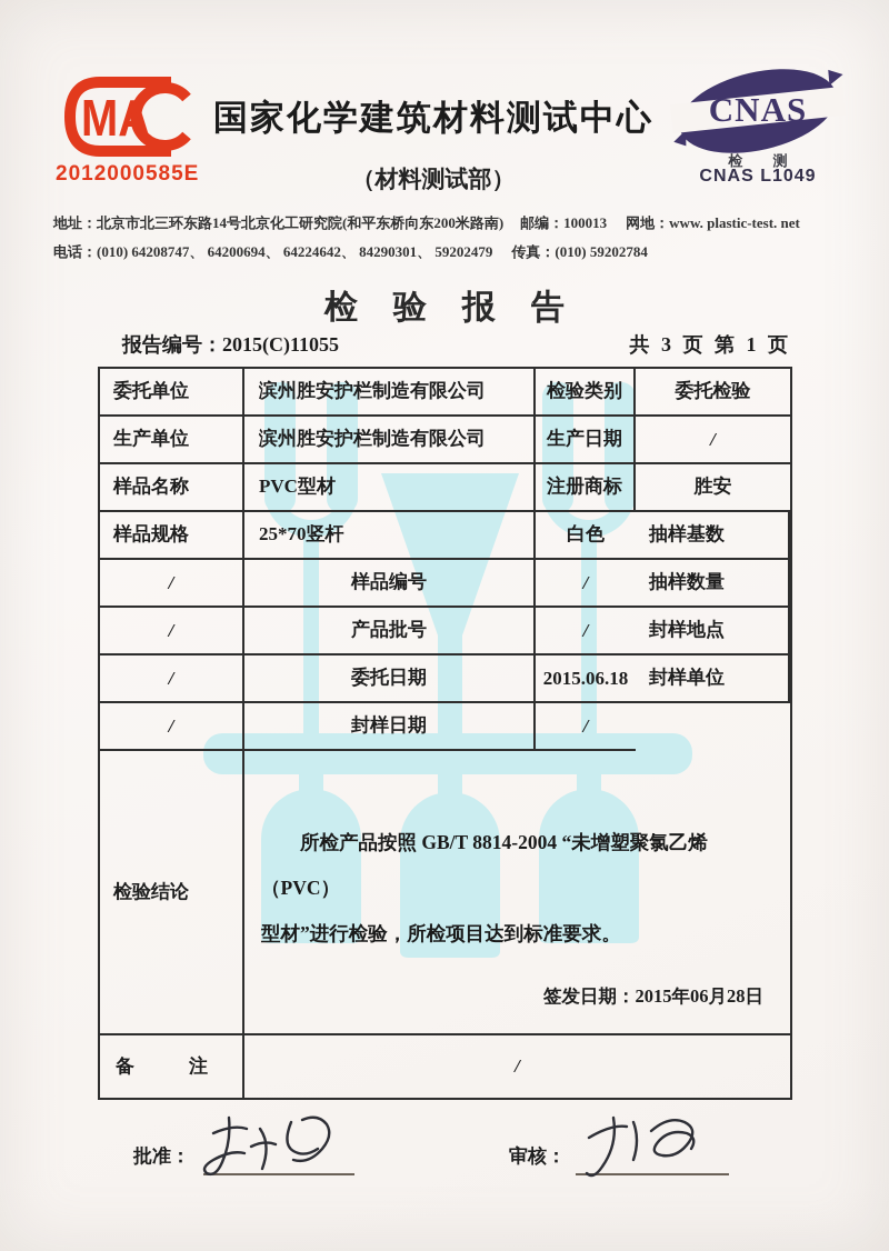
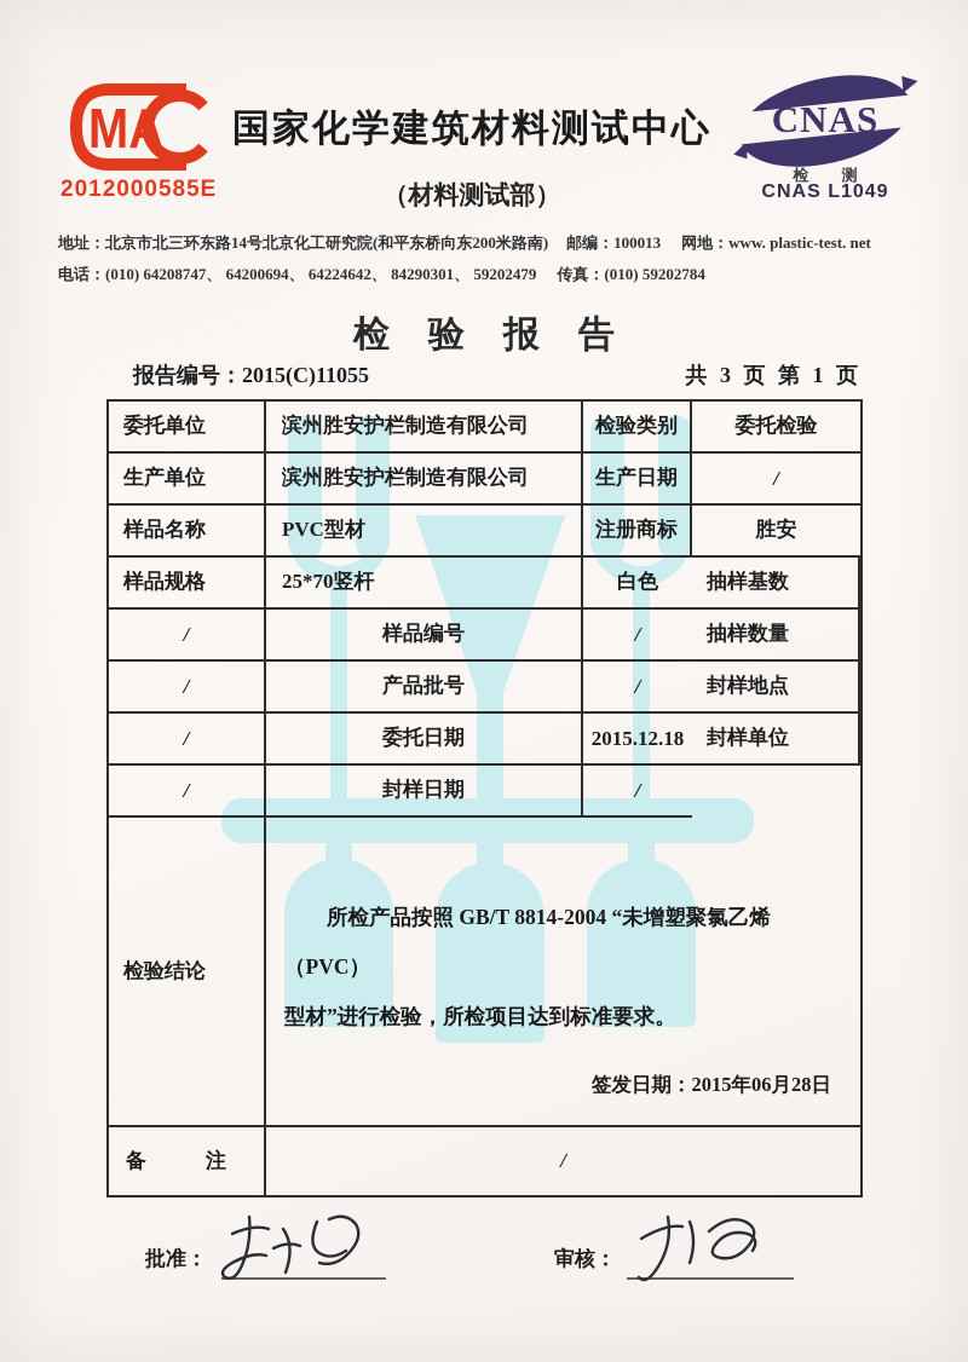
  MA
  2012000585E
  国家化学建筑材料测试中心
  （材料测试部）
  CNAS
  检 测
  CNAS L1049
  地址：北京市北三环东路14号北京化工研究院(和平东桥向东200米路南) 邮编：100013 网地：www. plastic-test. net
  电话：(010) 64208747、 64200694、 64224642、 84290301、 59202479 传真：(010) 59202784
  检验报告
  报告编号：2015(C)11055
  共 3 页 第 1 页
  委托单位
  滨州胜安护栏制造有限公司
  检验类别
  委托检验
  生产单位
  滨州胜安护栏制造有限公司
  生产日期
  /
  样品名称
  PVC型材
  注册商标
  胜安
  样品规格
  25*70竖杆
  白色
  抽样基数
  /
  样品编号
  /
  抽样数量
  /
  产品批号
  /
  封样地点
  /
  委托日期
- 2015.06.18
+ 2015.12.18
  封样单位
  /
  封样日期
  /
  检验结论
  所检产品按照 GB/T 8814-2004 “未增塑聚氯乙烯（PVC）
  型材”进行检验，所检项目达到标准要求。
  签发日期：2015年06月28日
  备 注
  /
  批准：
  审核：
